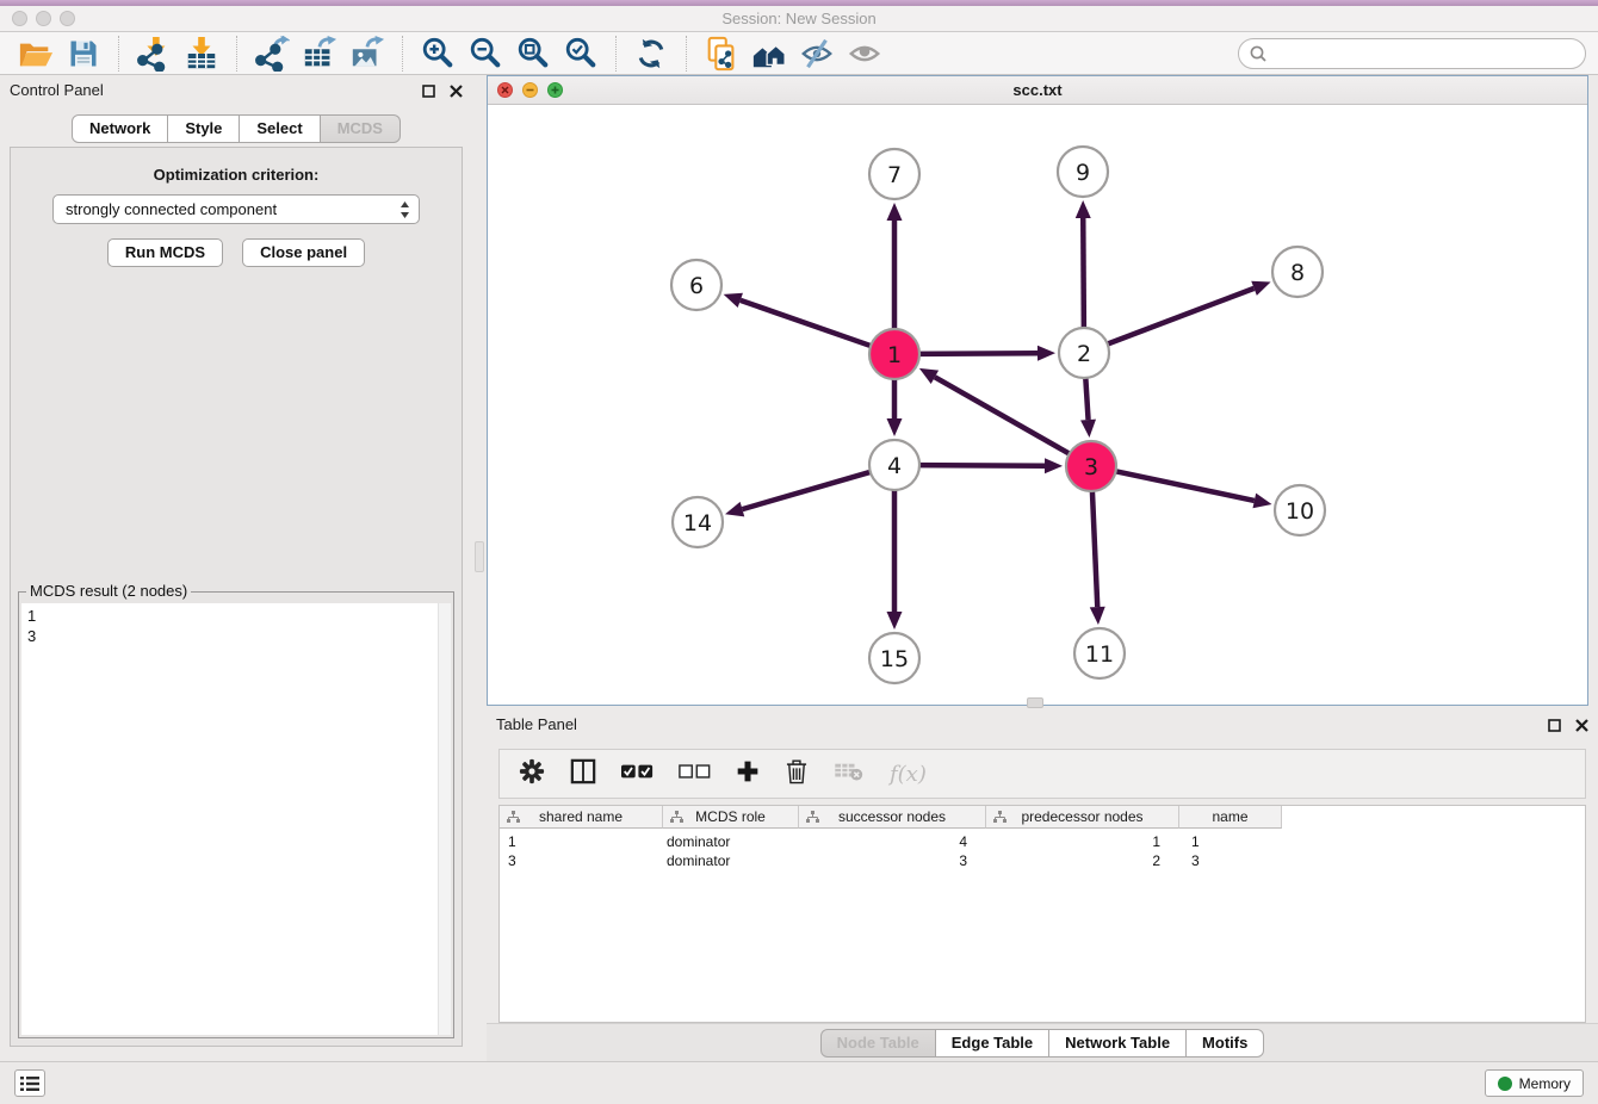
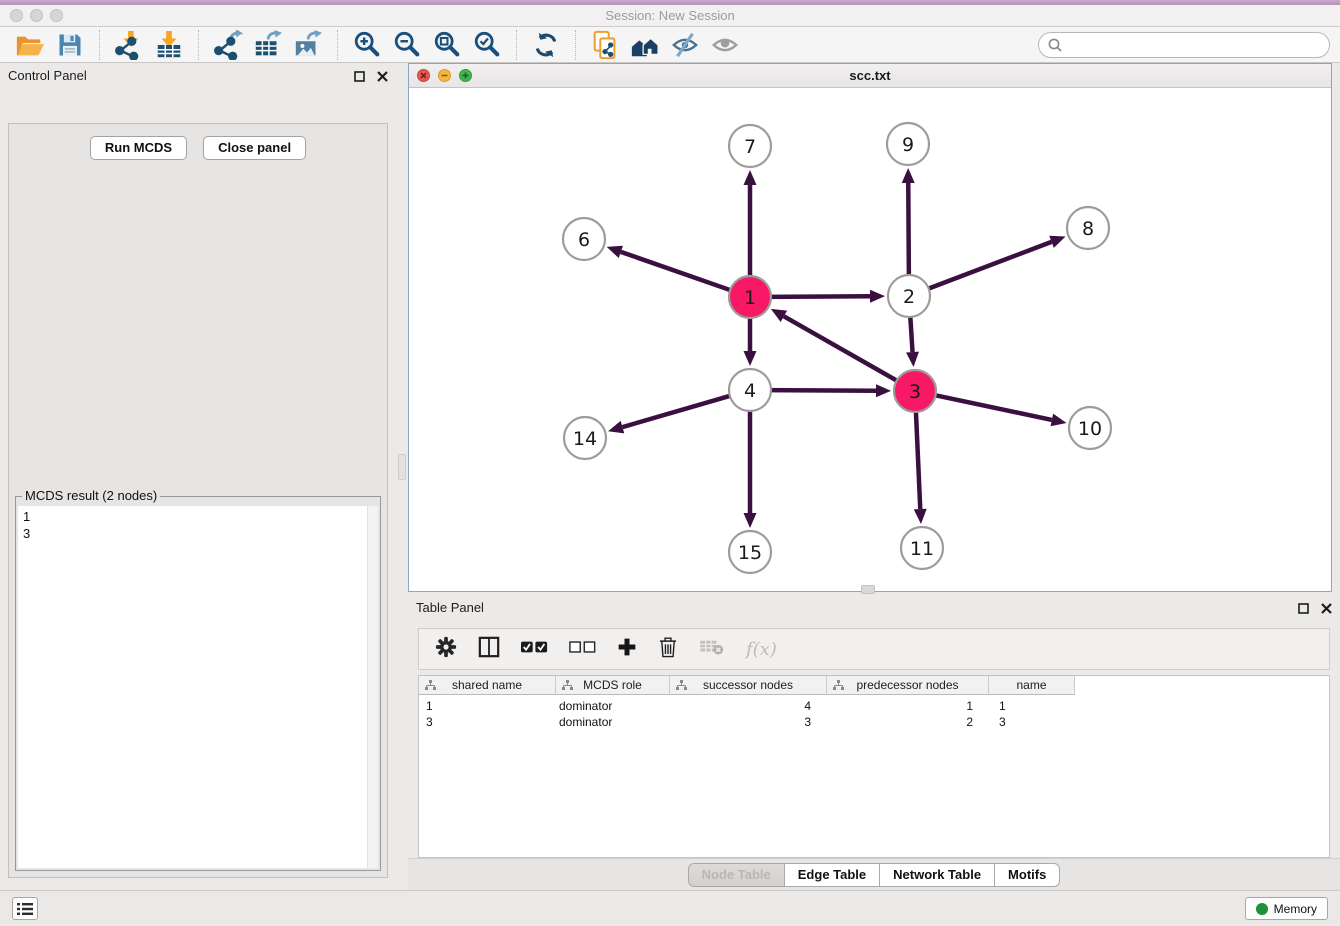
  Session: New Session
  Control Panel
- Network
- Style
- Select
- MCDS
- Optimization criterion:
- strongly connected component
  Run MCDS
  Close panel
  MCDS result (2 nodes)
  1
  3
  scc.txt
  7
  9
  6
  8
  1
  2
  4
  3
  14
  10
  15
  11
  Table Panel
  f(x)
  shared name
  MCDS role
  successor nodes
  predecessor nodes
  name
  1
  dominator
  4
  1
  1
  3
  dominator
  3
  2
  3
  Node Table
  Edge Table
  Network Table
  Motifs
  Memory
